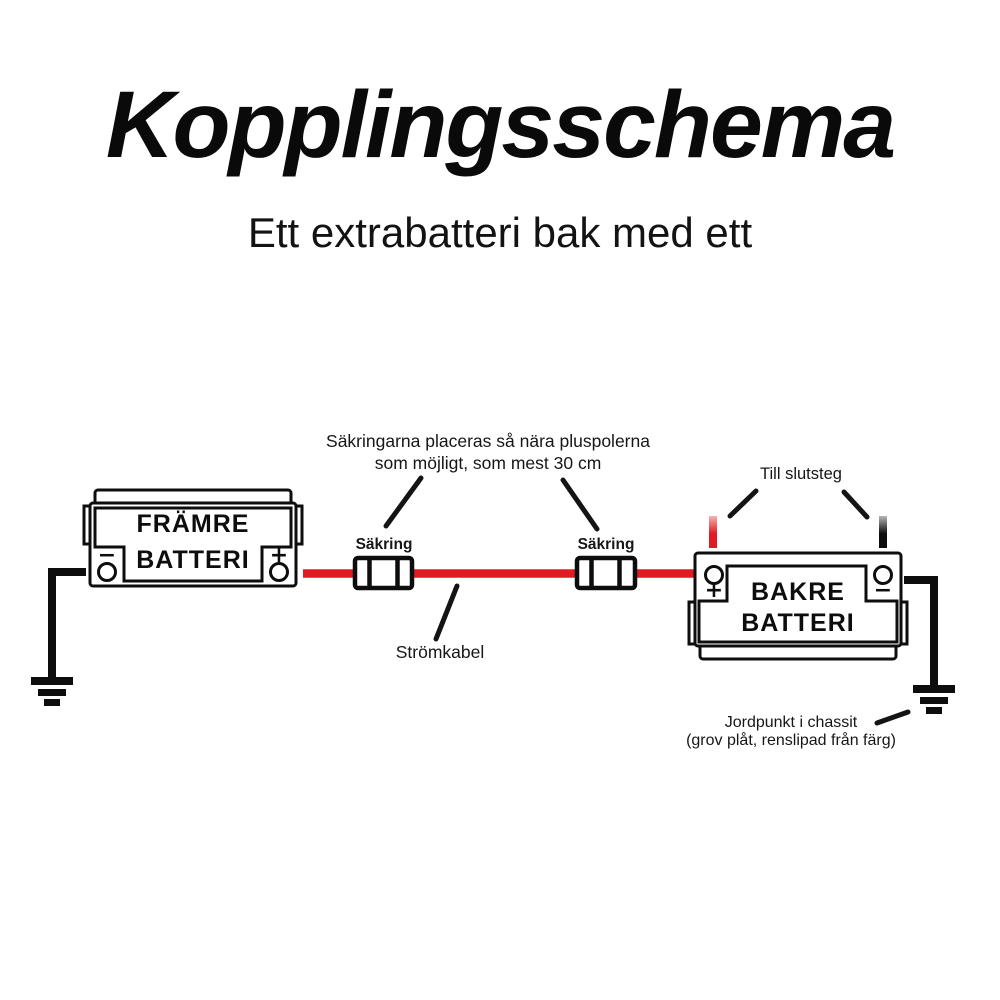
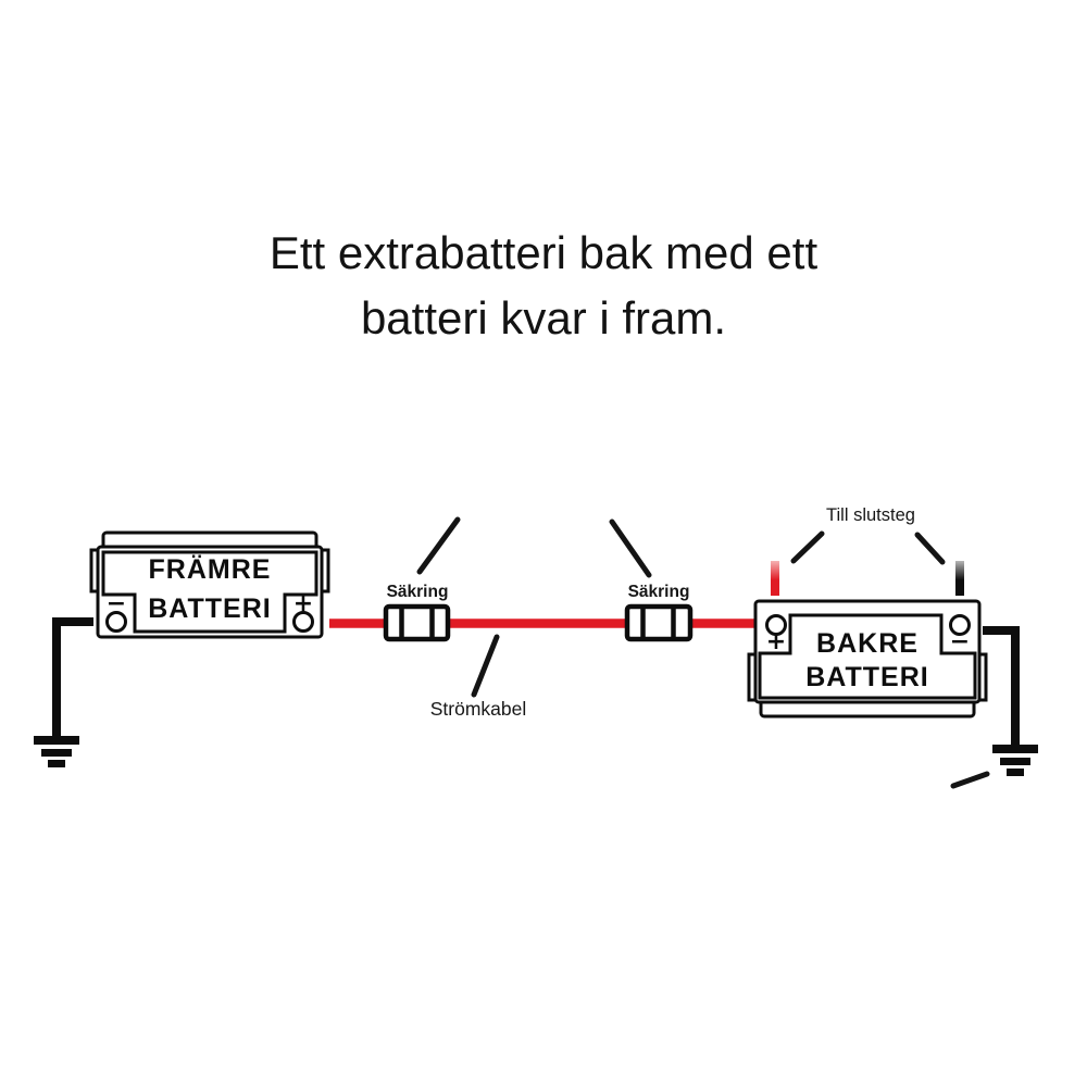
- Kopplingsschema
  Ett extrabatteri bak med ett
+ batteri kvar i fram.
  −
  +
  FRÄMRE
  BATTERI
  +
  −
  BAKRE
  BATTERI
- Säkringarna placeras så nära pluspolerna
- som möjligt, som mest 30 cm
  Säkring
  Säkring
  Strömkabel
  Till slutsteg
- Jordpunkt i chassit
- (grov plåt, renslipad från färg)
